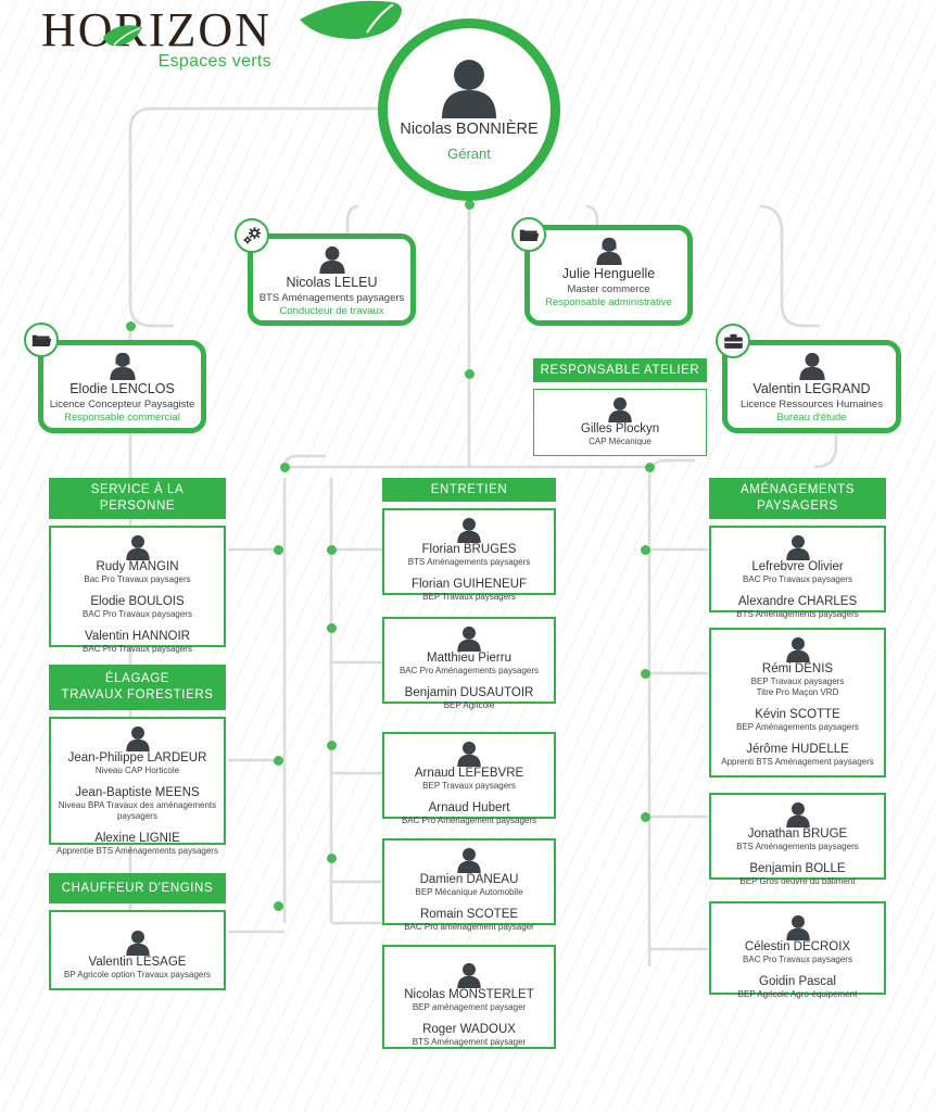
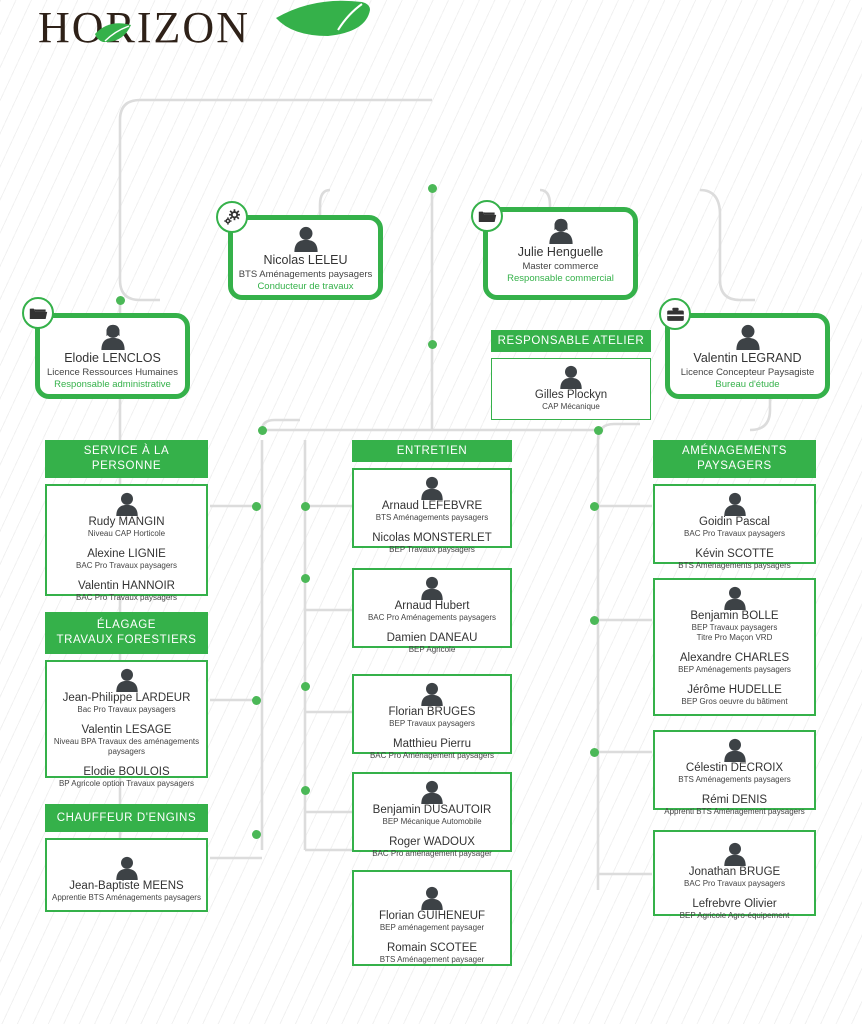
  HOIZON
- Espaces verts
- Nicolas BONNIÈRE
- Gérant
  Nicolas LELEU
  BTS Aménagements paysagers
  Conducteur de travaux
  Julie Henguelle
  Master commerce
- Responsable administrative
+ Responsable commercial
  Elodie LENCLOS
- Licence Concepteur Paysagiste
+ Licence Ressources Humaines
- Responsable commercial
+ Responsable administrative
  Valentin LEGRAND
- Licence Ressources Humaines
+ Licence Concepteur Paysagiste
  Bureau d'étude
  RESPONSABLE ATELIER
  Gilles Plockyn
  CAP Mécanique
  SERVICE À LA
  PERSONNE
  Rudy MANGIN
- Bac Pro Travaux paysagers
+ Niveau CAP Horticole
- Elodie BOULOIS
+ Alexine LIGNIE
  BAC Pro Travaux paysagers
  Valentin HANNOIR
  BAC Pro Travaux paysagers
  ÉLAGAGE
  TRAVAUX FORESTIERS
  Jean-Philippe LARDEUR
- Niveau CAP Horticole
+ Bac Pro Travaux paysagers
- Jean-Baptiste MEENS
+ Valentin LESAGE
  Niveau BPA Travaux des aménagements paysagers
- Alexine LIGNIE
+ Elodie BOULOIS
- Apprentie BTS Aménagements paysagers
+ BP Agricole option Travaux paysagers
  CHAUFFEUR D'ENGINS
- Valentin LESAGE
+ Jean-Baptiste MEENS
- BP Agricole option Travaux paysagers
+ Apprentie BTS Aménagements paysagers
  ENTRETIEN
- Florian BRUGES
+ Arnaud LEFEBVRE
  BTS Aménagements paysagers
- Florian GUIHENEUF
+ Nicolas MONSTERLET
  BEP Travaux paysagers
- Matthieu Pierru
+ Arnaud Hubert
  BAC Pro Aménagements paysagers
- Benjamin DUSAUTOIR
+ Damien DANEAU
  BEP Agricole
- Arnaud LEFEBVRE
+ Florian BRUGES
  BEP Travaux paysagers
- Arnaud Hubert
+ Matthieu Pierru
  BAC Pro Aménagement paysagers
- Damien DANEAU
+ Benjamin DUSAUTOIR
  BEP Mécanique Automobile
- Romain SCOTEE
+ Roger WADOUX
  BAC Pro aménagement paysager
- Nicolas MONSTERLET
+ Florian GUIHENEUF
  BEP aménagement paysager
- Roger WADOUX
+ Romain SCOTEE
  BTS Aménagement paysager
  AMÉNAGEMENTS
  PAYSAGERS
- Lefrebvre Olivier
+ Goidin Pascal
  BAC Pro Travaux paysagers
- Alexandre CHARLES
+ Kévin SCOTTE
  BTS Aménagements paysagers
- Rémi DENIS
+ Benjamin BOLLE
  BEP Travaux paysagers
  Titre Pro Maçon VRD
- Kévin SCOTTE
+ Alexandre CHARLES
  BEP Aménagements paysagers
  Jérôme HUDELLE
- Apprenti BTS Aménagement paysagers
+ BEP Gros oeuvre du bâtiment
- Jonathan BRUGE
+ Célestin DECROIX
  BTS Aménagements paysagers
- Benjamin BOLLE
+ Rémi DENIS
- BEP Gros oeuvre du bâtiment
+ Apprenti BTS Aménagement paysagers
- Célestin DECROIX
+ Jonathan BRUGE
  BAC Pro Travaux paysagers
- Goidin Pascal
+ Lefrebvre Olivier
  BEP Agricole Agro-équipement
